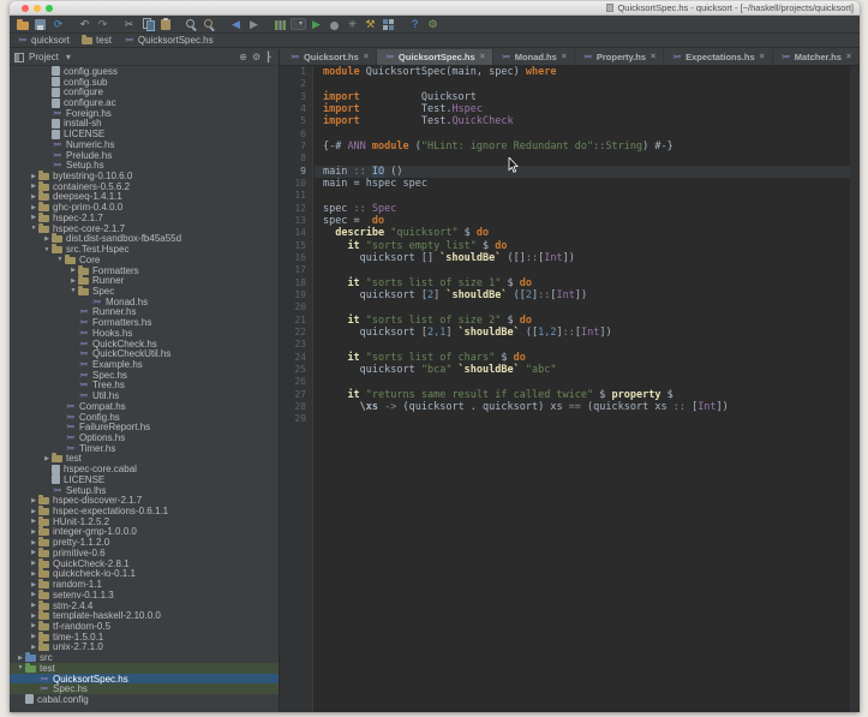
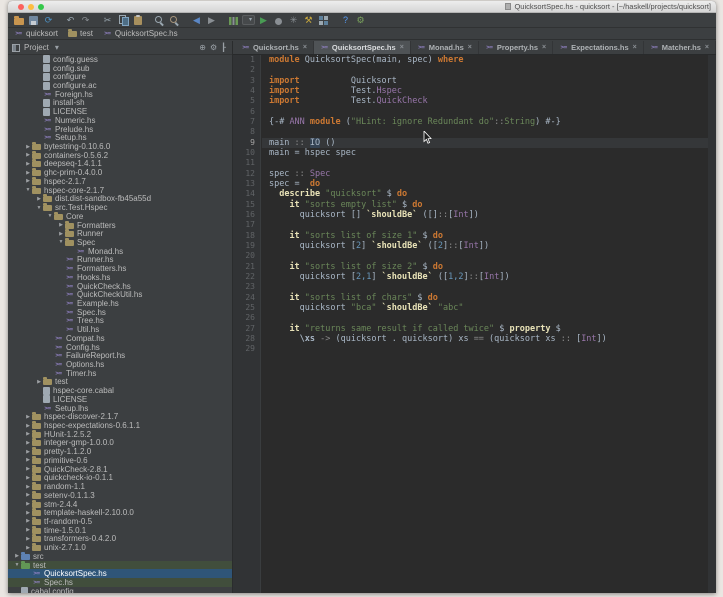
  QuicksortSpec.hs - quicksort - [~/haskell/projects/quicksort]
  ⟳
  ↶
  ↷
  ✂
  ◀
  ▶
  ▶
  ✳
  ⚒
  ?
  ⚙
  quicksort
  test
  QuicksortSpec.hs
  Project
  ▾
  ⊕ ⚙ ┠
  config.guess
  config.sub
  configure
  configure.ac
  Foreign.hs
  install-sh
  LICENSE
  Numeric.hs
  Prelude.hs
  Setup.hs
  bytestring-0.10.6.0
  containers-0.5.6.2
  deepseq-1.4.1.1
  ghc-prim-0.4.0.0
  hspec-2.1.7
  hspec-core-2.1.7
  dist.dist-sandbox-fb45a55d
  src.Test.Hspec
  Core
  Formatters
  Runner
  Spec
  Monad.hs
  Runner.hs
  Formatters.hs
  Hooks.hs
  QuickCheck.hs
  QuickCheckUtil.hs
  Example.hs
  Spec.hs
  Tree.hs
  Util.hs
  Compat.hs
  Config.hs
  FailureReport.hs
  Options.hs
  Timer.hs
  test
  hspec-core.cabal
  LICENSE
  Setup.lhs
  hspec-discover-2.1.7
  hspec-expectations-0.6.1.1
  HUnit-1.2.5.2
  integer-gmp-1.0.0.0
  pretty-1.1.2.0
  primitive-0.6
  QuickCheck-2.8.1
  quickcheck-io-0.1.1
  random-1.1
  setenv-0.1.1.3
  stm-2.4.4
  template-haskell-2.10.0.0
  tf-random-0.5
  time-1.5.0.1
+ transformers-0.4.2.0
  unix-2.7.1.0
  src
  test
  QuicksortSpec.hs
  Spec.hs
  cabal.config
  Quicksort.hs
  QuicksortSpec.hs
  Monad.hs
  Property.hs
  Expectations.hs
  Matcher.hs
  1
  2
  3
  4
  5
  6
  7
  8
  9
  10
  11
  12
  13
  14
  15
  16
  17
  18
  19
  20
  21
  22
  23
  24
  25
  26
  27
  28
  29
  module QuicksortSpec(main, spec) where
  import Quicksort
  import Test.Hspec
  import Test.QuickCheck
  {-# ANN module ("HLint: ignore Redundant do"::String) #-}
  main :: IO ()
  main = hspec spec
  spec :: Spec
  spec = do
  describe "quicksort" $ do
  it "sorts empty list" $ do
  quicksort [] `shouldBe` ([]::[Int])
  it "sorts list of size 1" $ do
  quicksort [2] `shouldBe` ([2]::[Int])
  it "sorts list of size 2" $ do
  quicksort [2,1] `shouldBe` ([1,2]::[Int])
  it "sorts list of chars" $ do
  quicksort "bca" `shouldBe` "abc"
  it "returns same result if called twice" $ property $
  \xs -> (quicksort . quicksort) xs == (quicksort xs :: [Int])
